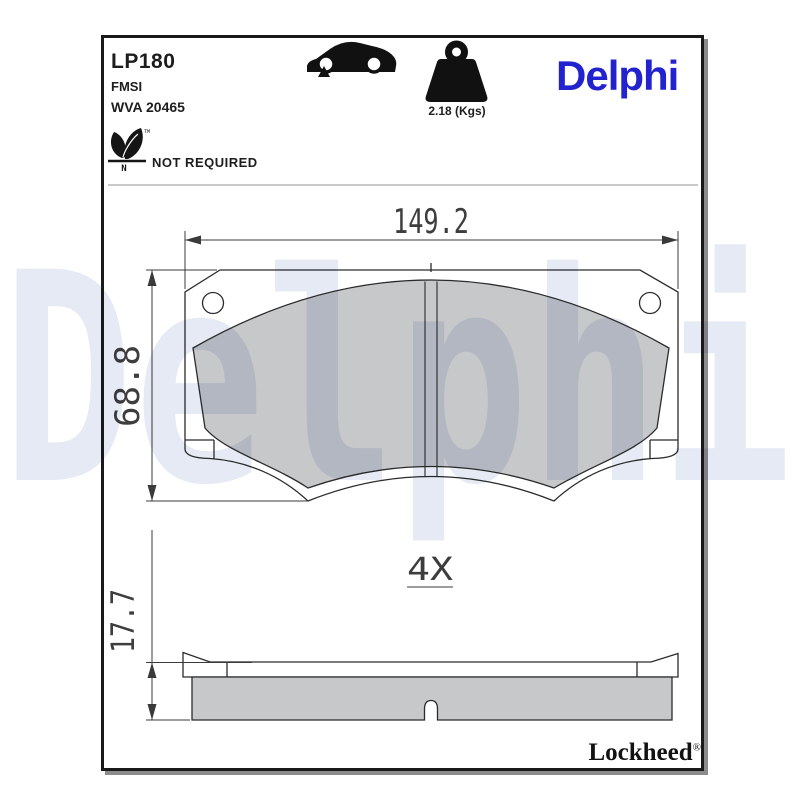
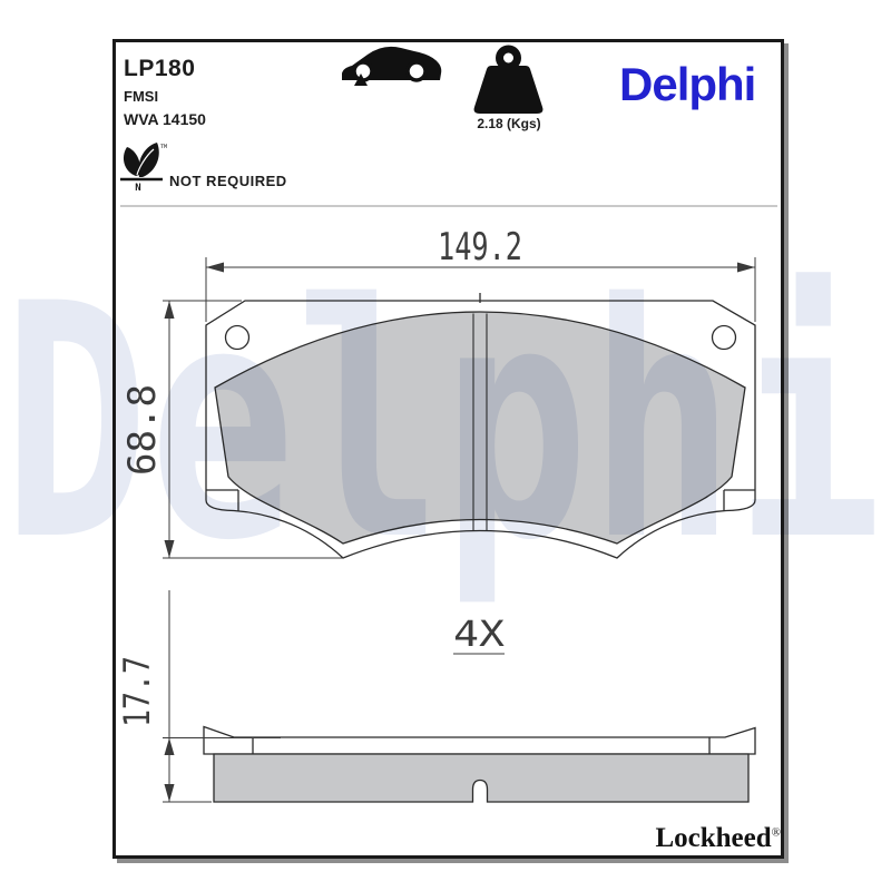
  LP180
  FMSI
- WVA 20465
+ WVA 14150
  N
  NOT REQUIRED
  2.18 (Kgs)
  Delphi
  149.2
  4X
  Delphi
  Lockheed®
